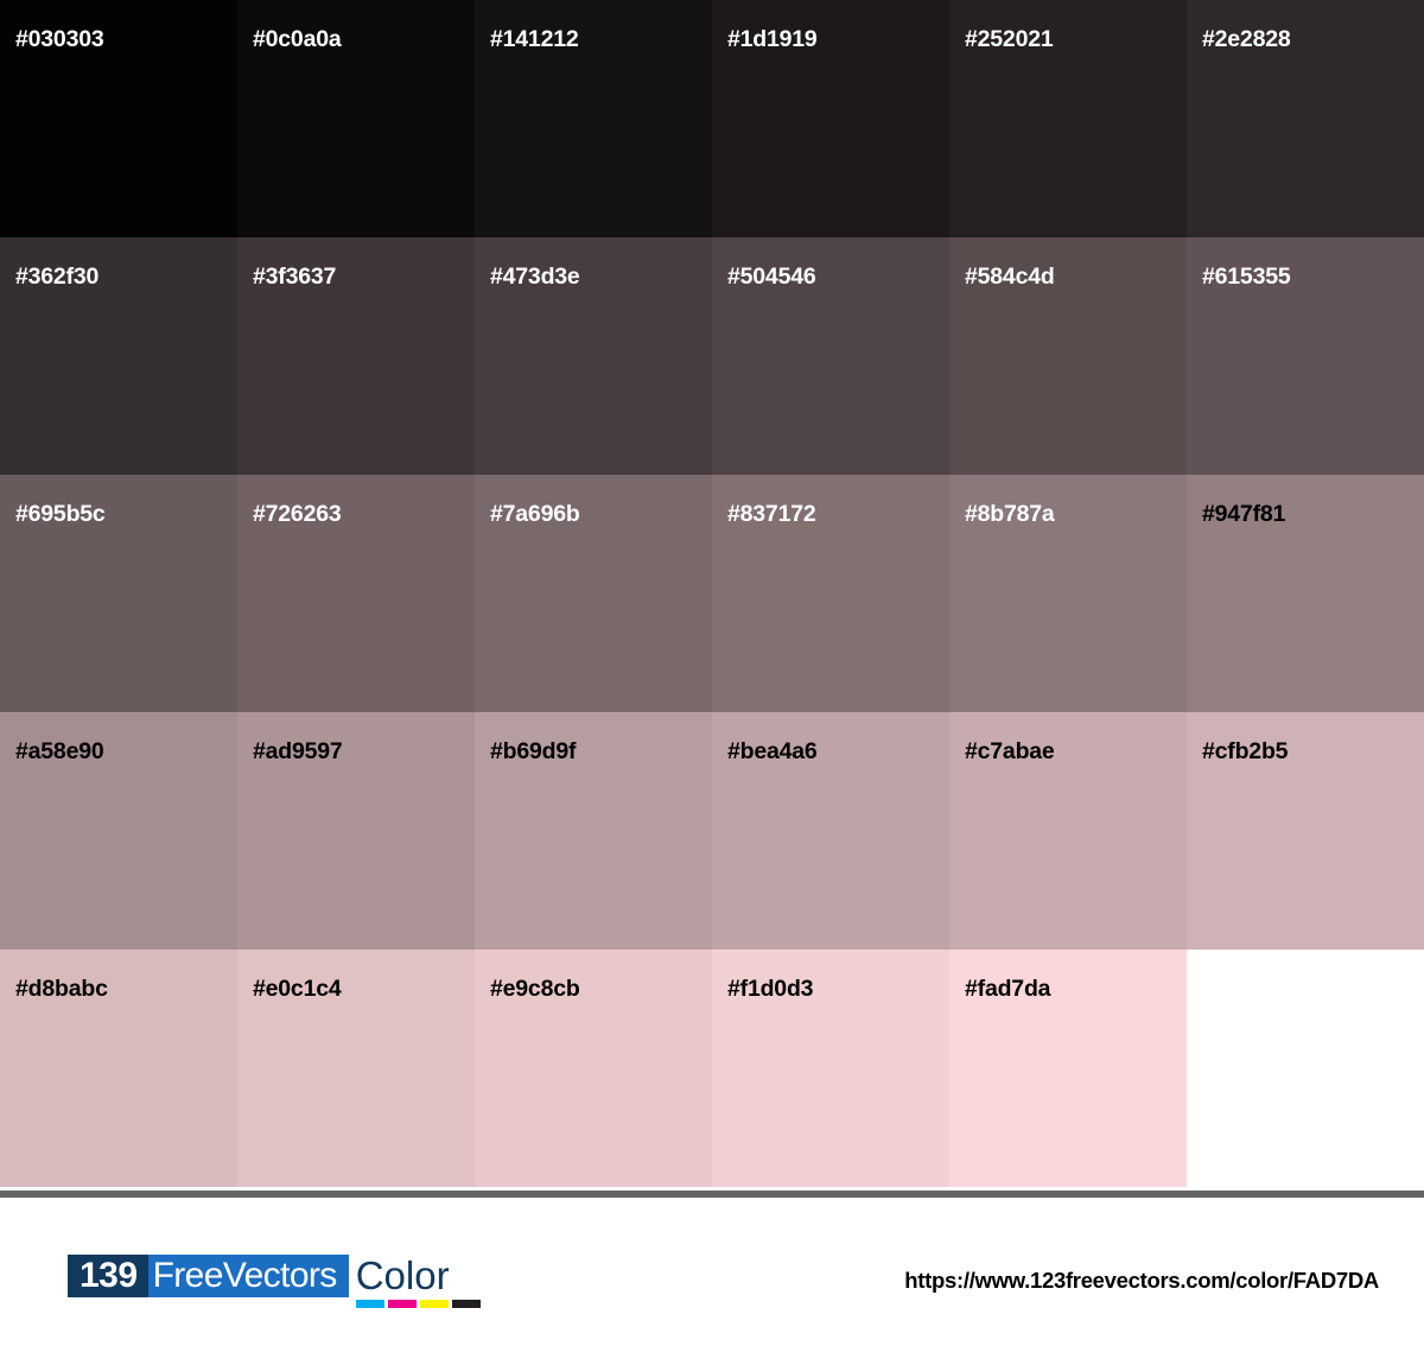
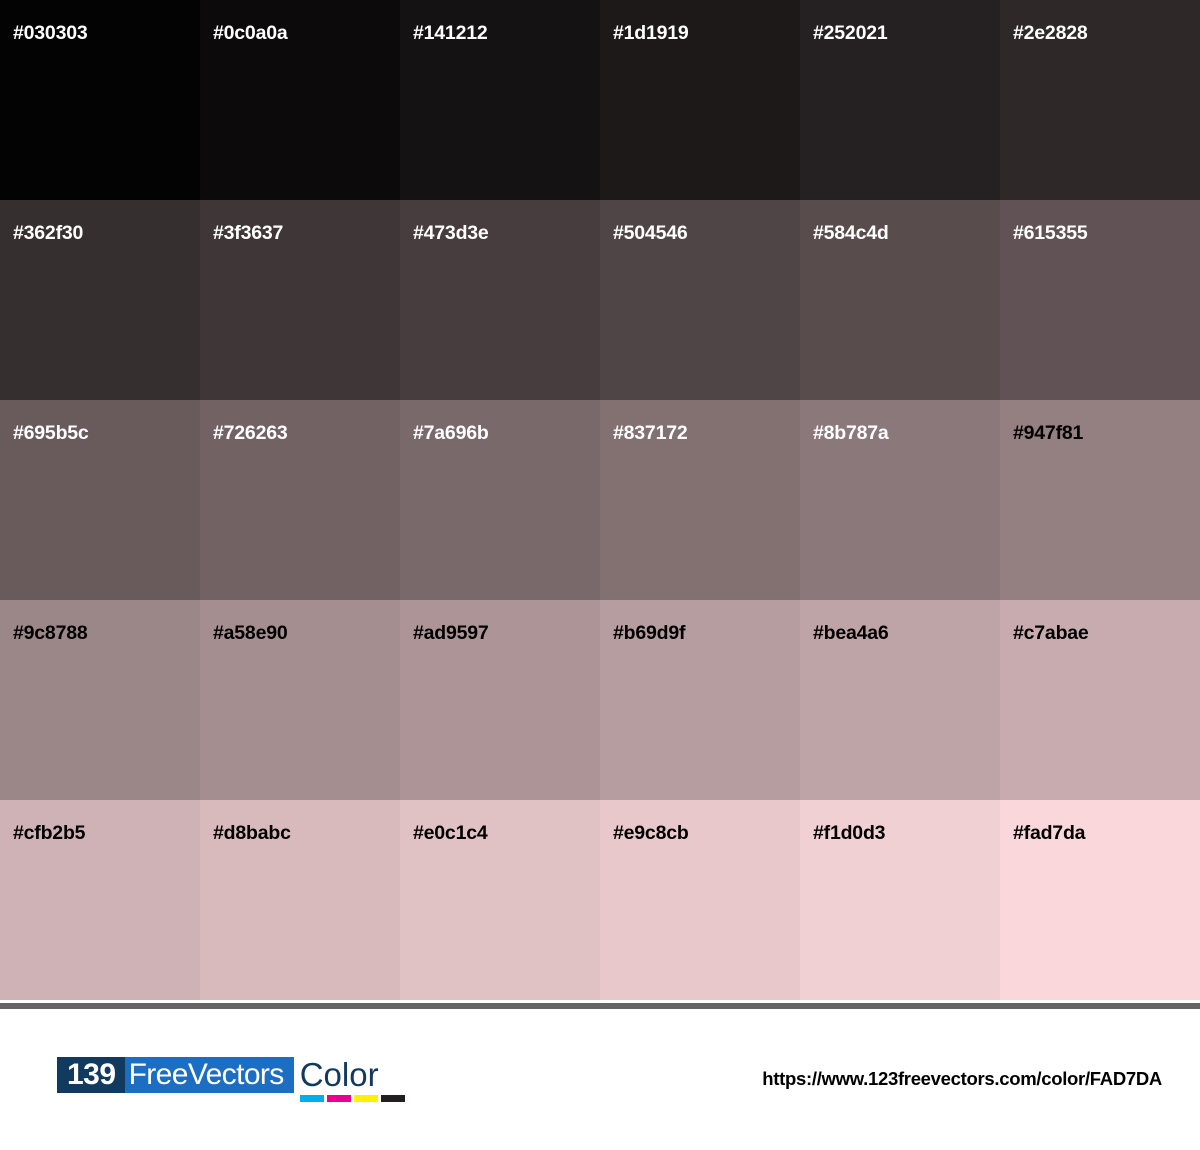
  #030303
  #0c0a0a
  #141212
  #1d1919
  #252021
  #2e2828
  #362f30
  #3f3637
  #473d3e
  #504546
  #584c4d
  #615355
  #695b5c
  #726263
  #7a696b
  #837172
  #8b787a
  #947f81
+ #9c8788
  #a58e90
  #ad9597
  #b69d9f
  #bea4a6
  #c7abae
  #cfb2b5
  #d8babc
  #e0c1c4
  #e9c8cb
  #f1d0d3
  #fad7da
  139
  FreeVectors
  Color
  https://www.123freevectors.com/color/FAD7DA
